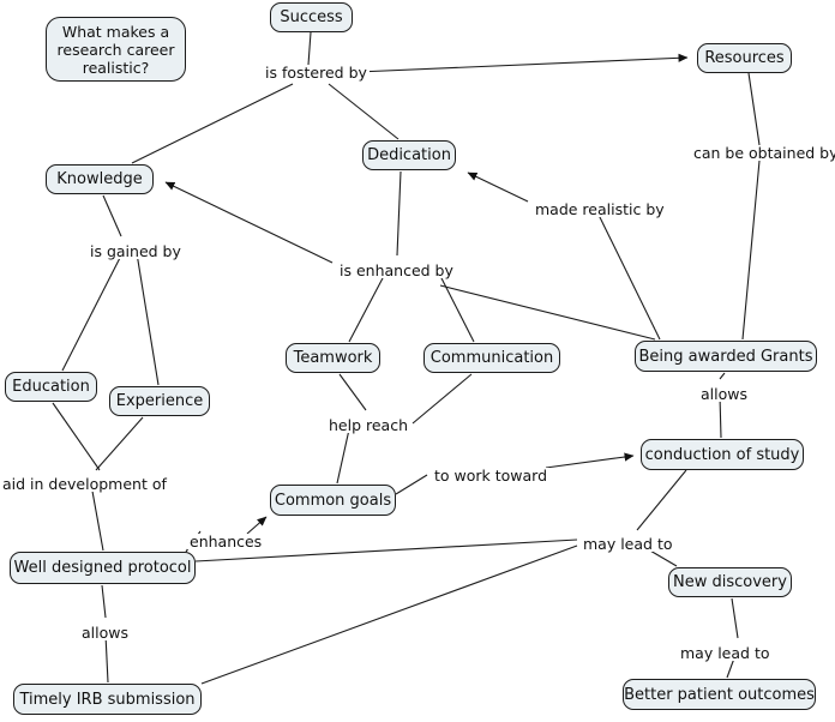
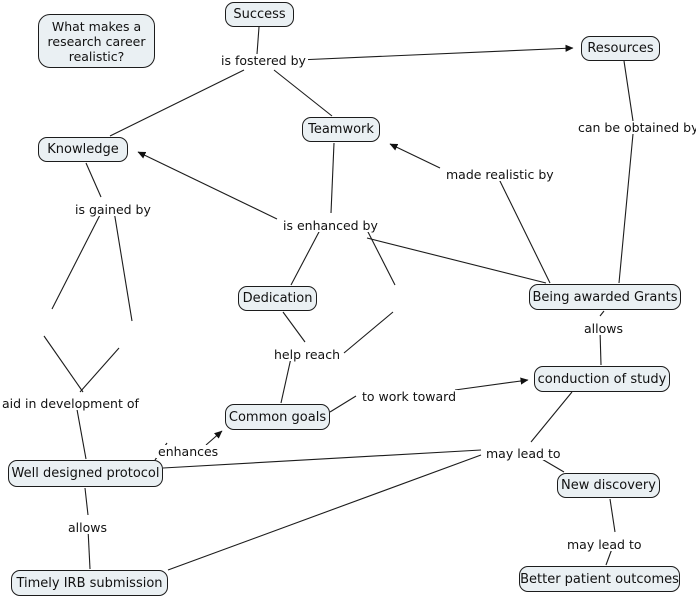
  What makes a research career realistic?
  Success
  Resources
- Dedication
+ Teamwork
  Knowledge
- Teamwork
+ Dedication
- Communication
  Being awarded Grants
- Education
- Experience
  conduction of study
  Common goals
  Well designed protocol
  New discovery
  Timely IRB submission
  Better patient outcomes
  is fostered by
  can be obtained by
  made realistic by
  is gained by
  is enhanced by
  allows
  help reach
  to work toward
  aid in development of
  enhances
  may lead to
  allows
  may lead to
